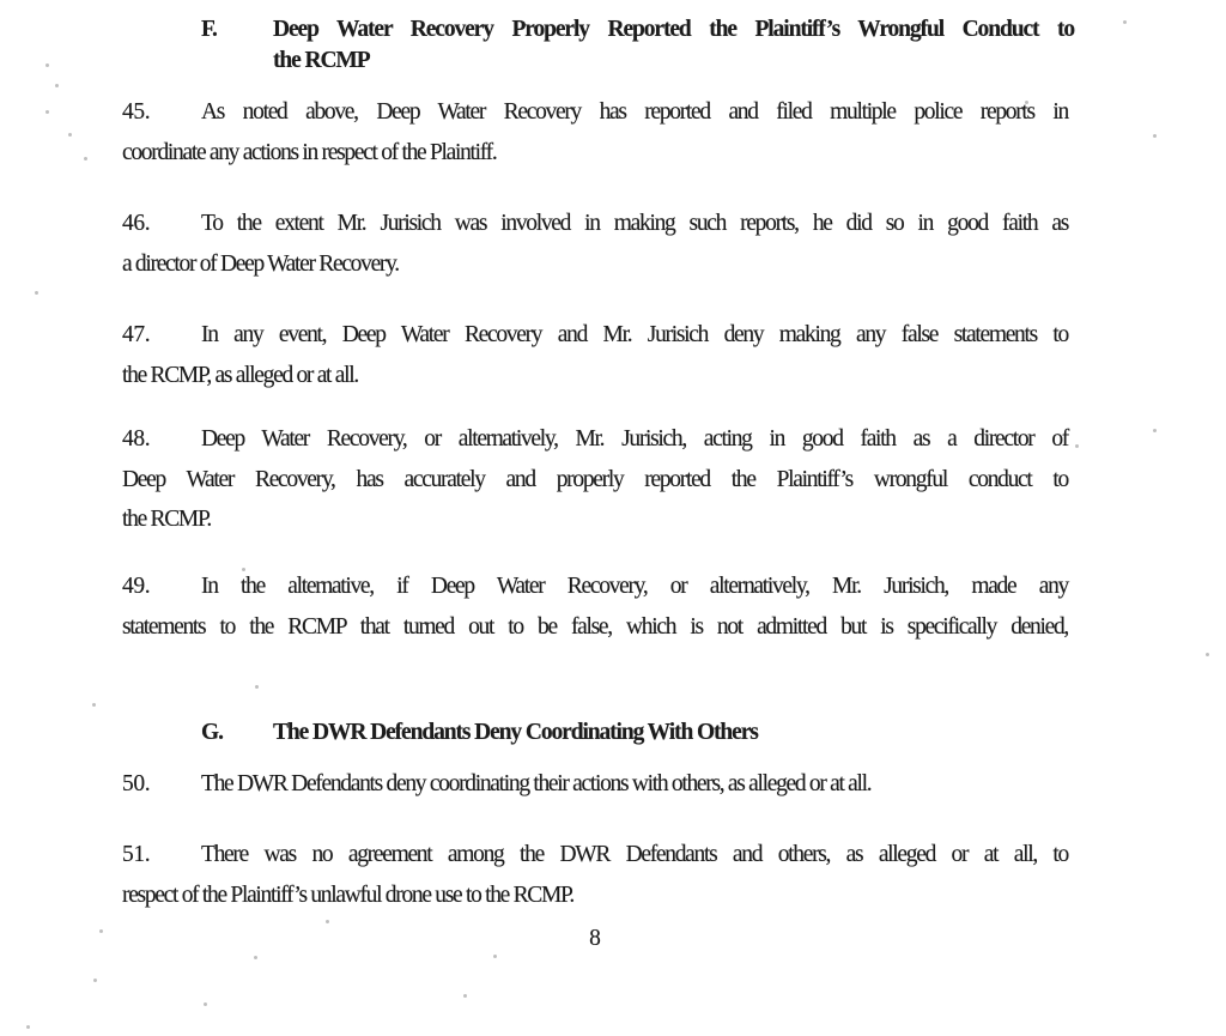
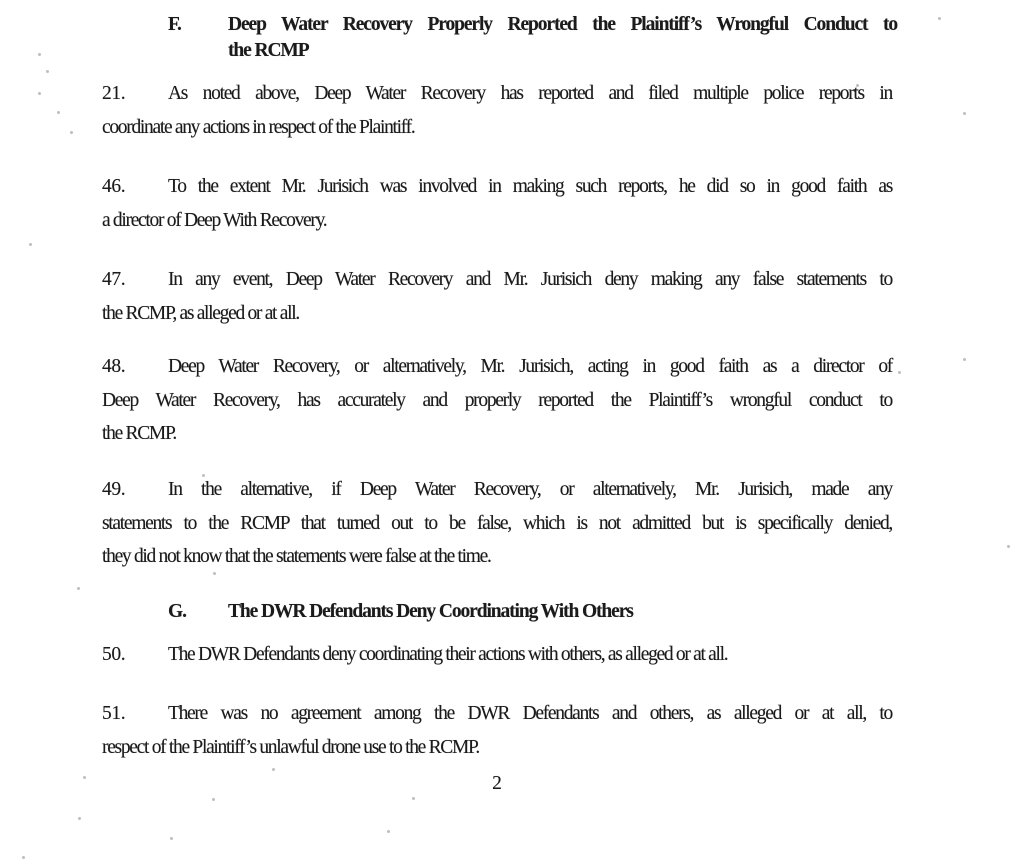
  F.
  Deep Water Recovery Properly Reported the Plaintiff’s Wrongful Conduct to
  the RCMP
- 45. As noted above, Deep Water Recovery has reported and filed multiple police reports in
+ 21. As noted above, Deep Water Recovery has reported and filed multiple police reports in
  coordinate any actions in respect of the Plaintiff.
  46. To the extent Mr. Jurisich was involved in making such reports, he did so in good faith as
- a director of Deep Water Recovery.
+ a director of Deep With Recovery.
  47. In any event, Deep Water Recovery and Mr. Jurisich deny making any false statements to
  the RCMP, as alleged or at all.
  48. Deep Water Recovery, or alternatively, Mr. Jurisich, acting in good faith as a director of
  Deep Water Recovery, has accurately and properly reported the Plaintiff’s wrongful conduct to
  the RCMP.
  49. In the alternative, if Deep Water Recovery, or alternatively, Mr. Jurisich, made any
  statements to the RCMP that turned out to be false, which is not admitted but is specifically denied,
+ they did not know that the statements were false at the time.
  G.
  The DWR Defendants Deny Coordinating With Others
  50. The DWR Defendants deny coordinating their actions with others, as alleged or at all.
  51. There was no agreement among the DWR Defendants and others, as alleged or at all, to
  respect of the Plaintiff’s unlawful drone use to the RCMP.
- 8
+ 2
